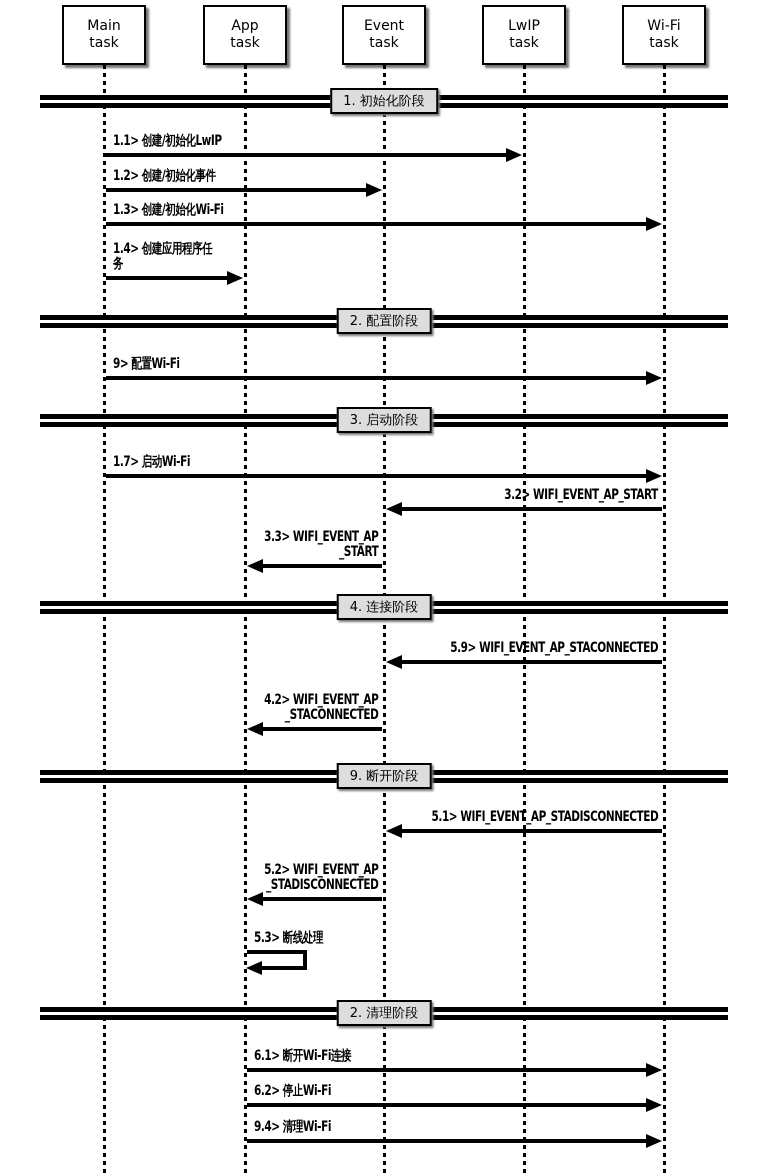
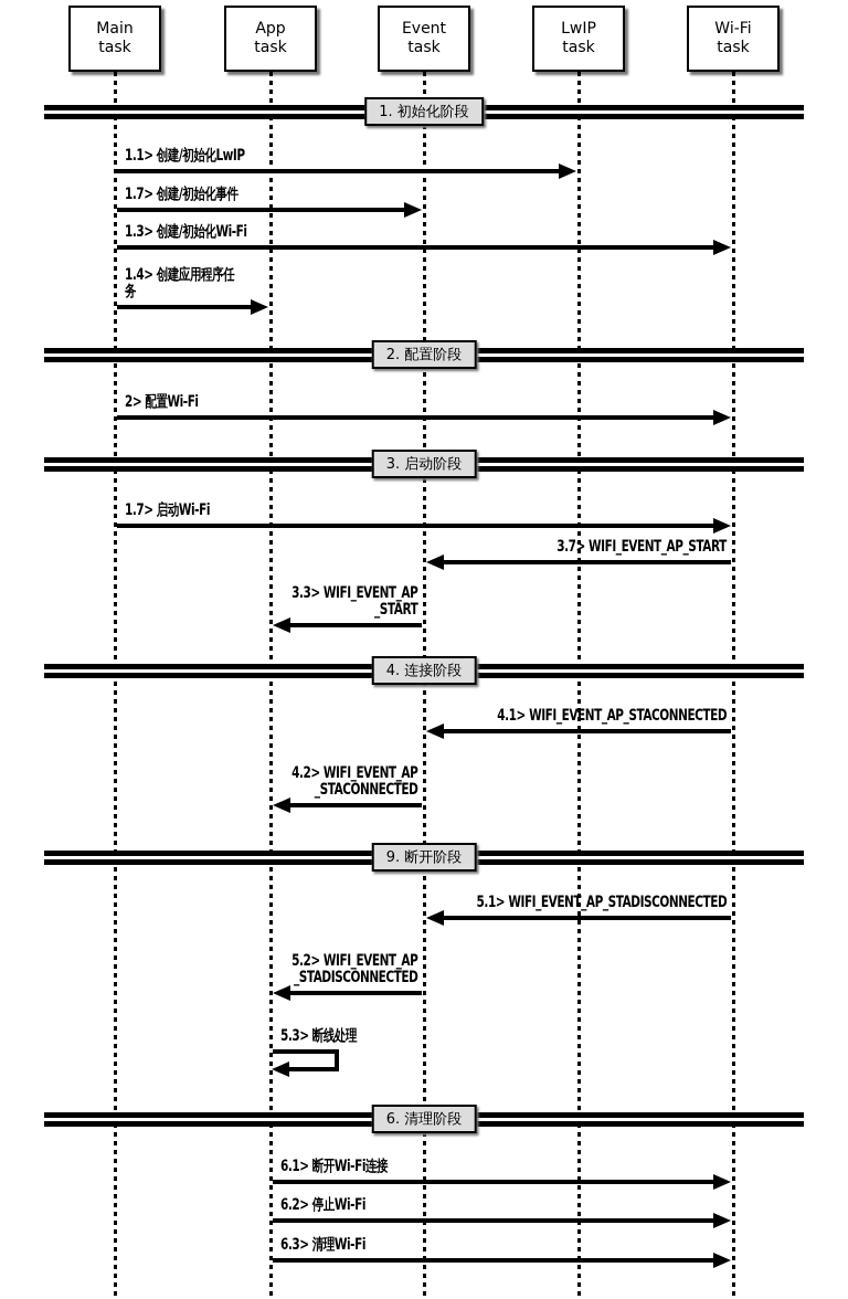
  1. 初始化阶段
  2. 配置阶段
  3. 启动阶段
  4. 连接阶段
  9. 断开阶段
- 2. 清理阶段
+ 6. 清理阶段
  1.1> 创建/初始化LwIP
- 1.2> 创建/初始化事件
+ 1.7> 创建/初始化事件
  1.3> 创建/初始化Wi-Fi
  1.4> 创建应用程序任
  务
- 9> 配置Wi-Fi
+ 2> 配置Wi-Fi
  1.7> 启动Wi-Fi
- 3.2> WIFI_EVENT_AP_START
+ 3.7> WIFI_EVENT_AP_START
  3.3> WIFI_EVENT_AP
  _START
- 5.9> WIFI_EVENT_AP_STACONNECTED
+ 4.1> WIFI_EVENT_AP_STACONNECTED
  4.2> WIFI_EVENT_AP
  _STACONNECTED
  5.1> WIFI_EVENT_AP_STADISCONNECTED
  5.2> WIFI_EVENT_AP
  _STADISCONNECTED
  5.3> 断线处理
  6.1> 断开Wi-Fi连接
  6.2> 停止Wi-Fi
- 9.4> 清理Wi-Fi
+ 6.3> 清理Wi-Fi
  Main
  task
  App
  task
  Event
  task
  LwIP
  task
  Wi-Fi
  task
